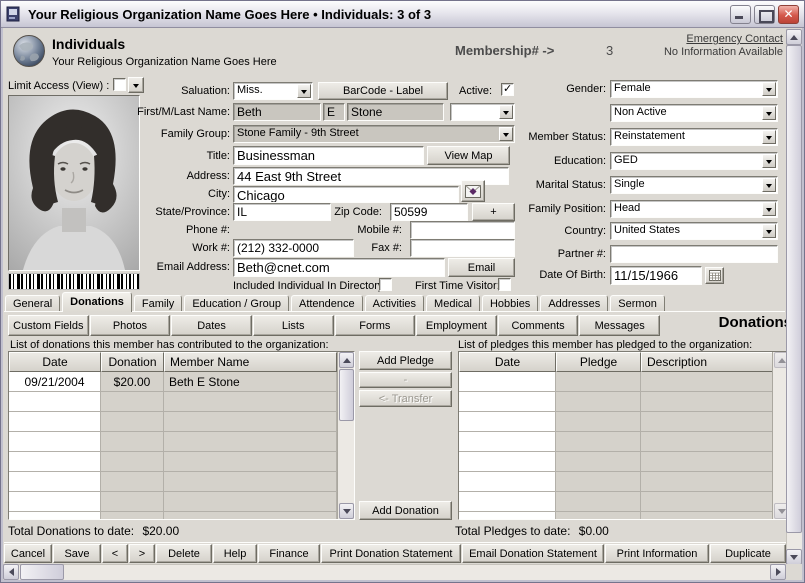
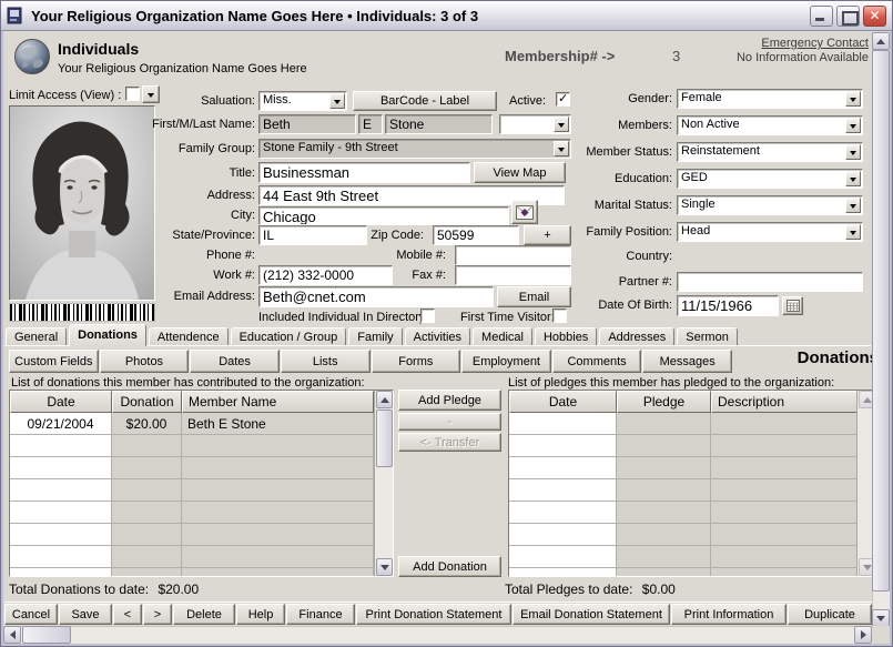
  Your Religious Organization Name Goes Here • Individuals: 3 of 3
  Individuals
  Your Religious Organization Name Goes Here
  Membership# ->
  3
  Emergency Contact
  No Information Available
  Limit Access (View) :
  Saluation:
  First/M/Last Name:
  Family Group:
  Title:
  Address:
  City:
  State/Province:
  Phone #:
  Work #:
  Email Address:
  Miss.
  BarCode - Label
  Active:
  Beth
  E
  Stone
  Stone Family - 9th Street
  Businessman
  View Map
  44 East 9th Street
  Chicago
  IL
  Zip Code:
  50599
  +
  Mobile #:
  (212) 332-0000
  Fax #:
  Beth@cnet.com
  Email
  Included Individual In Director
  First Time Visitor
  Gender:
  Female
+ Members:
  Non Active
  Member Status:
  Reinstatement
  Education:
  GED
  Marital Status:
  Single
  Family Position:
  Head
  Country:
- United States
  Partner #:
  Date Of Birth:
  11/15/1966
  General
  Donations
- Family
+ Attendence
  Education / Group
- Attendence
+ Family
  Activities
  Medical
  Hobbies
  Addresses
  Sermon
  Custom Fields
  Photos
  Dates
  Lists
  Forms
  Employment
  Comments
  Messages
  Donation
  List of donations this member has contributed to the organization:
  Date
  Donation
  Member Name
  09/21/2004
  $20.00
  Beth E Stone
  Add Pledge
  -
  <- Transfer
  Add Donation
  List of pledges this member has pledged to the organization:
  Date
  Pledge
  Description
  Total Donations to date: $20.00
  Total Pledges to date: $0.00
  Cancel
  Save
  <
  >
  Delete
  Help
  Finance
  Print Donation Statement
  Email Donation Statement
  Print Information
  Duplicate
